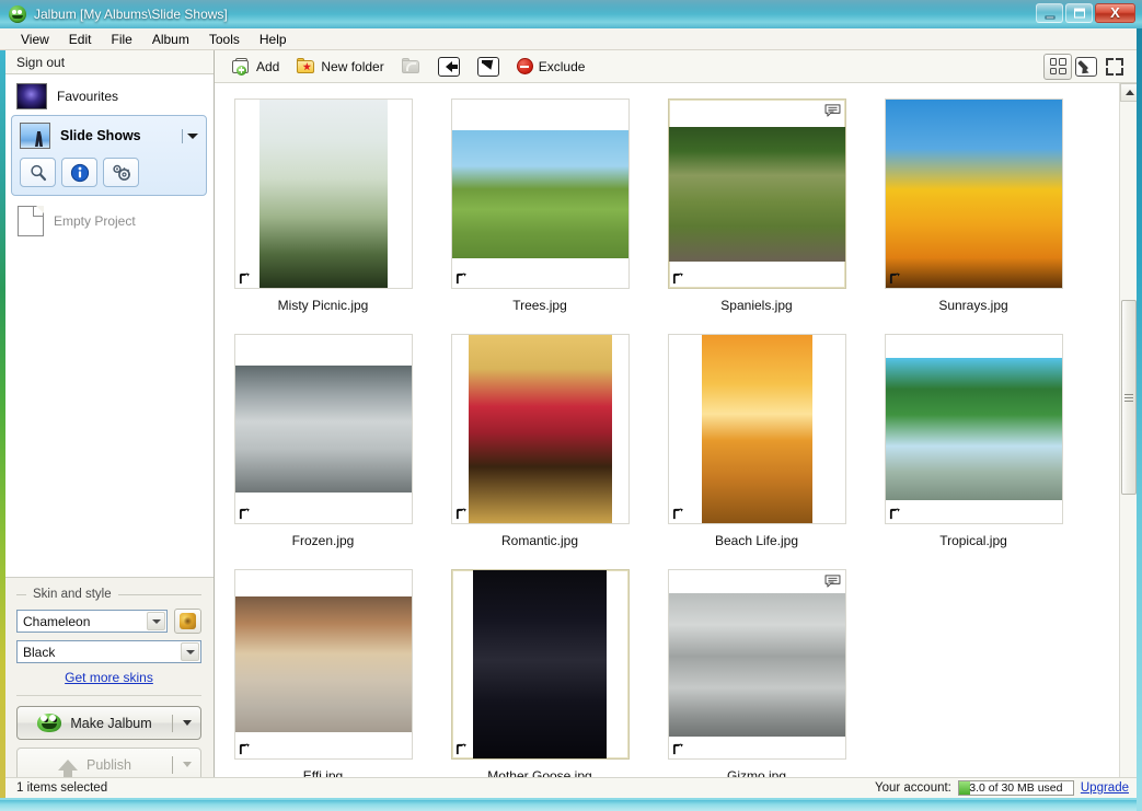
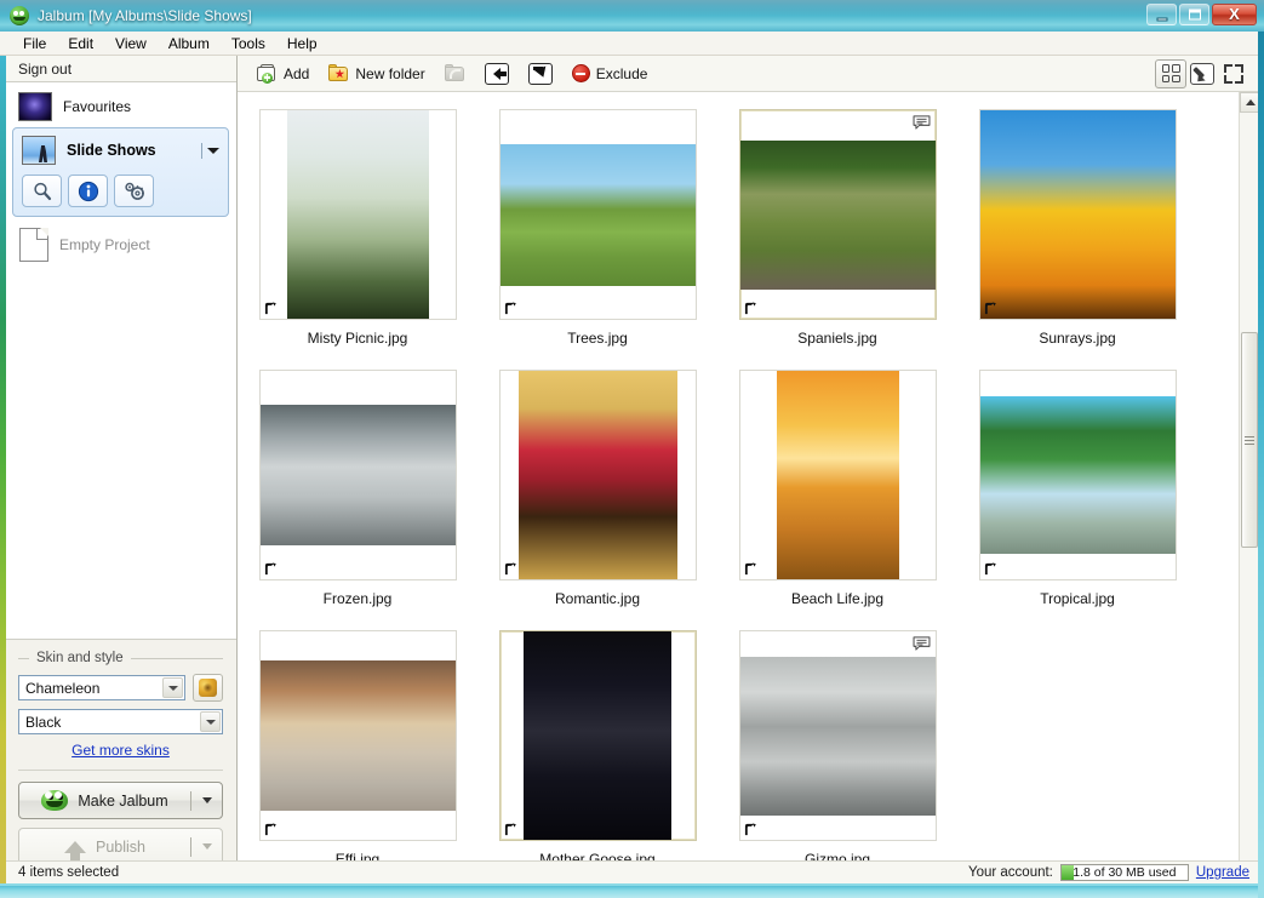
  Jalbum [My Albums\Slide Shows]
  X
- View
+ File
  Edit
- File
+ View
  Album
  Tools
  Help
  Sign out
  Favourites
  Slide Shows
  Empty Project
  Skin and style
  Chameleon
  Black
  Get more skins
  Make Jalbum
  Publish
  Add
  New folder
  Exclude
  Misty Picnic.jpg
  Trees.jpg
  Spaniels.jpg
  Sunrays.jpg
  Frozen.jpg
  Romantic.jpg
  Beach Life.jpg
  Tropical.jpg
  Effi.jpg
  Mother Goose.jpg
  Gizmo.jpg
- 1 items selected
+ 4 items selected
  Your account:
- 3.0 of 30 MB used
+ 1.8 of 30 MB used
  Upgrade
